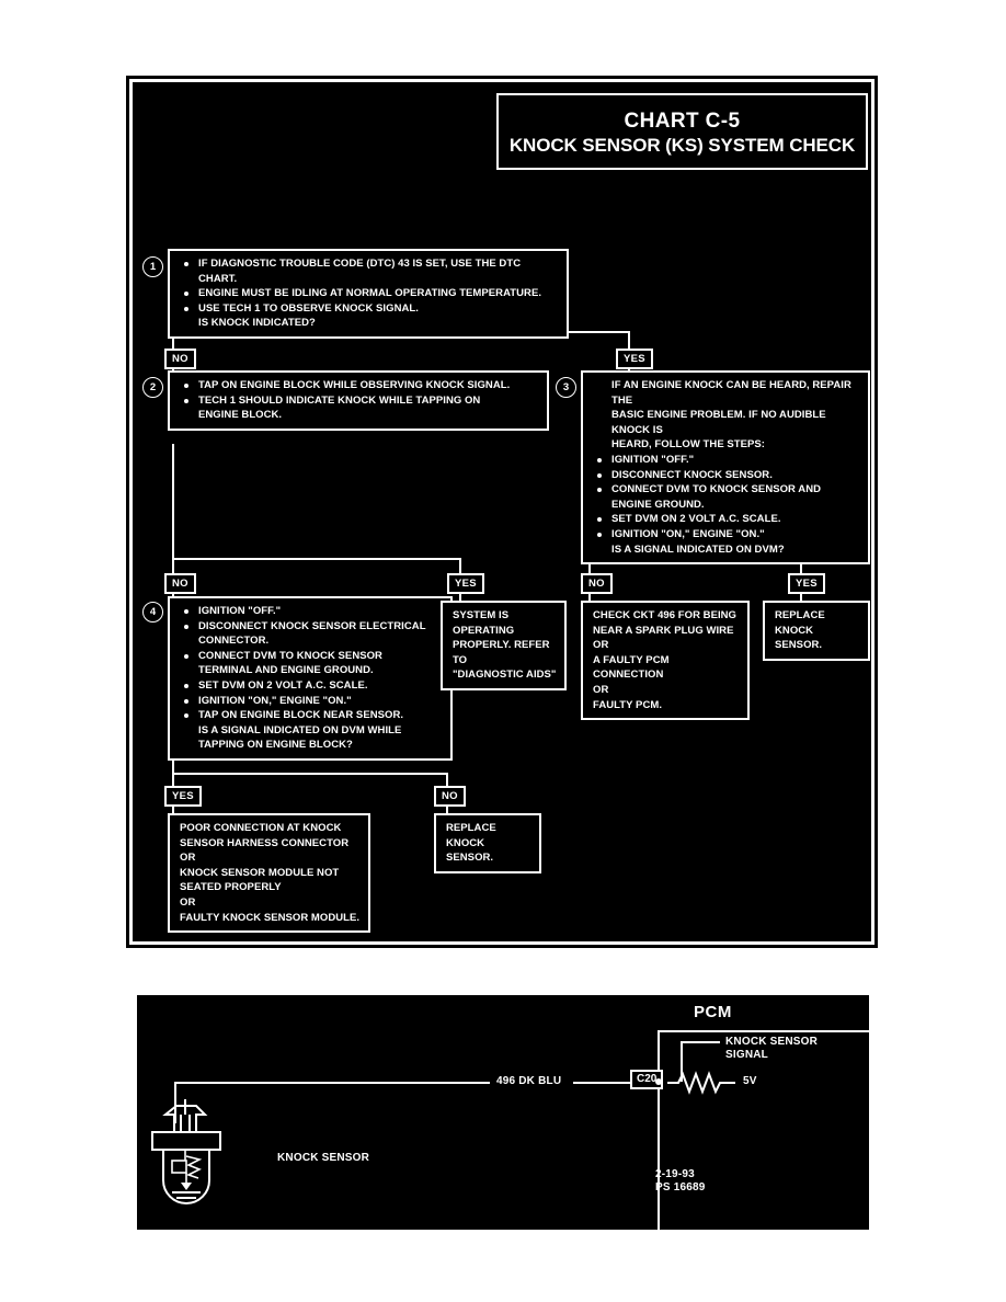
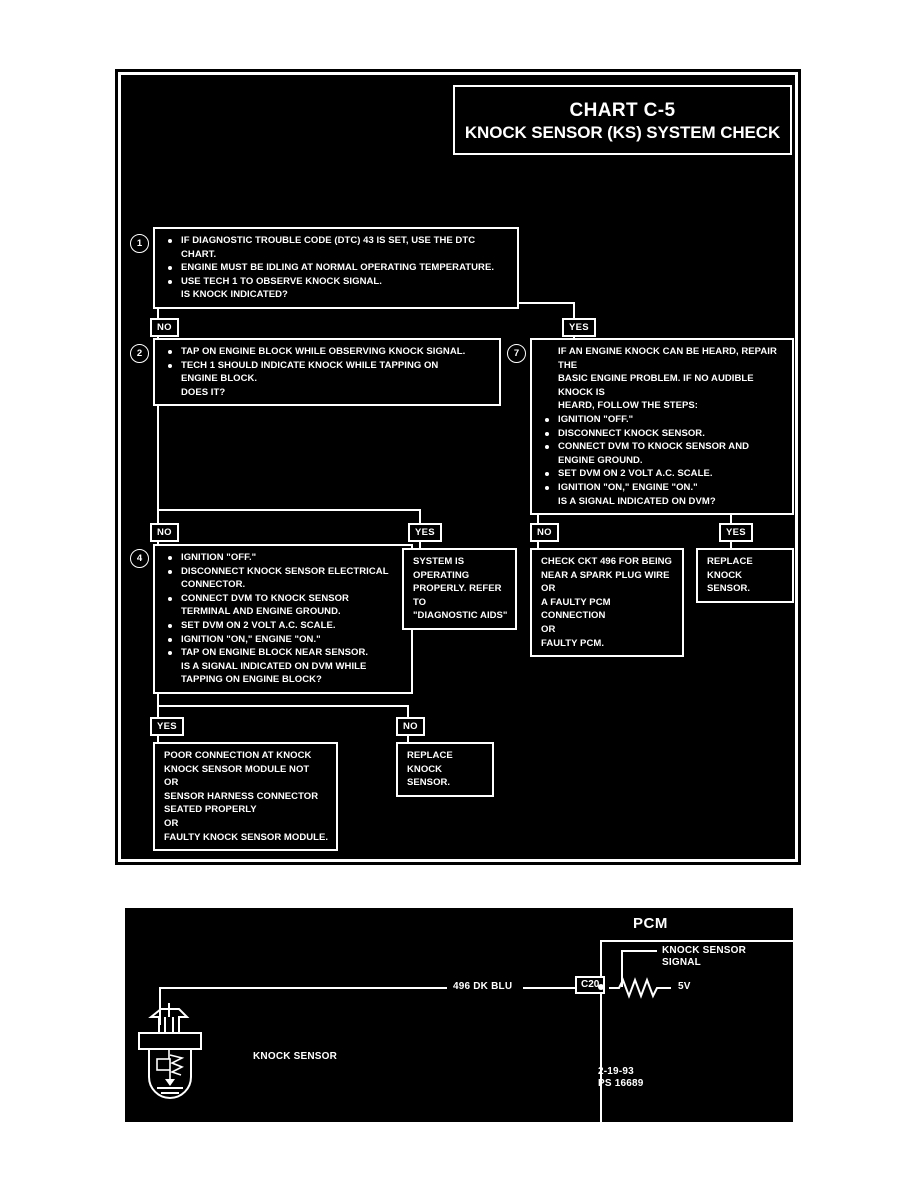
  CHART C-5
  KNOCK SENSOR (KS) SYSTEM CHECK
  1
  IF DIAGNOSTIC TROUBLE CODE (DTC) 43 IS SET, USE THE DTC CHART.
  ENGINE MUST BE IDLING AT NORMAL OPERATING TEMPERATURE.
  USE TECH 1 TO OBSERVE KNOCK SIGNAL.
  IS KNOCK INDICATED?
  NO
  YES
  2
  TAP ON ENGINE BLOCK WHILE OBSERVING KNOCK SIGNAL.
  TECH 1 SHOULD INDICATE KNOCK WHILE TAPPING ON
  ENGINE BLOCK.
+ DOES IT?
- 3
+ 7
  IF AN ENGINE KNOCK CAN BE HEARD, REPAIR THE
  BASIC ENGINE PROBLEM. IF NO AUDIBLE KNOCK IS
  HEARD, FOLLOW THE STEPS:
  IGNITION "OFF."
  DISCONNECT KNOCK SENSOR.
  CONNECT DVM TO KNOCK SENSOR AND
  ENGINE GROUND.
  SET DVM ON 2 VOLT A.C. SCALE.
  IGNITION "ON," ENGINE "ON."
  IS A SIGNAL INDICATED ON DVM?
  NO
  YES
  NO
  YES
  4
  IGNITION "OFF."
  DISCONNECT KNOCK SENSOR ELECTRICAL
  CONNECTOR.
  CONNECT DVM TO KNOCK SENSOR
  TERMINAL AND ENGINE GROUND.
  SET DVM ON 2 VOLT A.C. SCALE.
  IGNITION "ON," ENGINE "ON."
  TAP ON ENGINE BLOCK NEAR SENSOR.
  IS A SIGNAL INDICATED ON DVM WHILE
  TAPPING ON ENGINE BLOCK?
  SYSTEM IS OPERATING
  PROPERLY. REFER TO
  "DIAGNOSTIC AIDS"
  CHECK CKT 496 FOR BEING
  NEAR A SPARK PLUG WIRE
  OR
  A FAULTY PCM CONNECTION
  OR
  FAULTY PCM.
  REPLACE KNOCK
  SENSOR.
  YES
  NO
  POOR CONNECTION AT KNOCK
- SENSOR HARNESS CONNECTOR
+ KNOCK SENSOR MODULE NOT
  OR
- KNOCK SENSOR MODULE NOT
+ SENSOR HARNESS CONNECTOR
  SEATED PROPERLY
  OR
  FAULTY KNOCK SENSOR MODULE.
  REPLACE KNOCK
  SENSOR.
  PCM
  496 DK BLU
  C20
  KNOCK SENSOR
  SIGNAL
  5V
  KNOCK SENSOR
  2-19-93
  PS 16689
